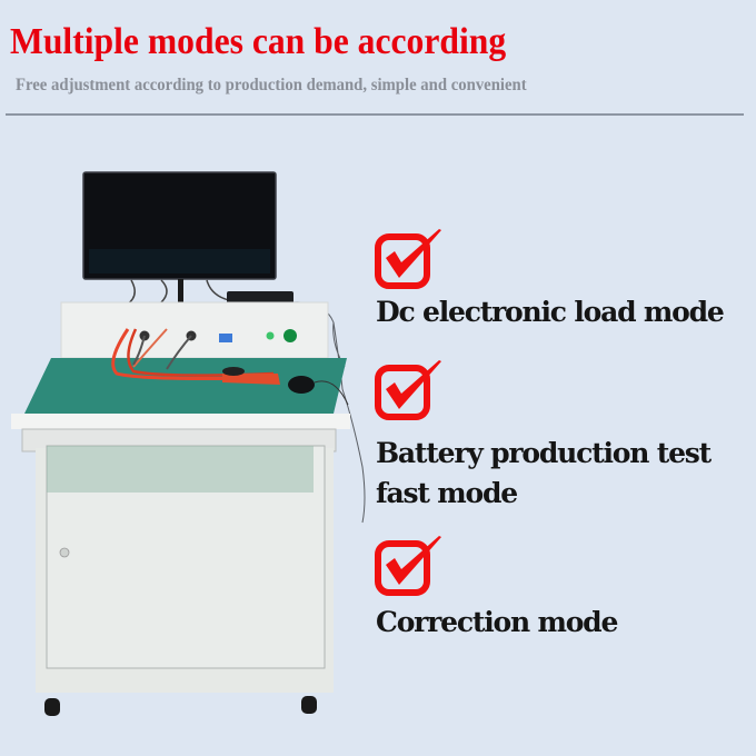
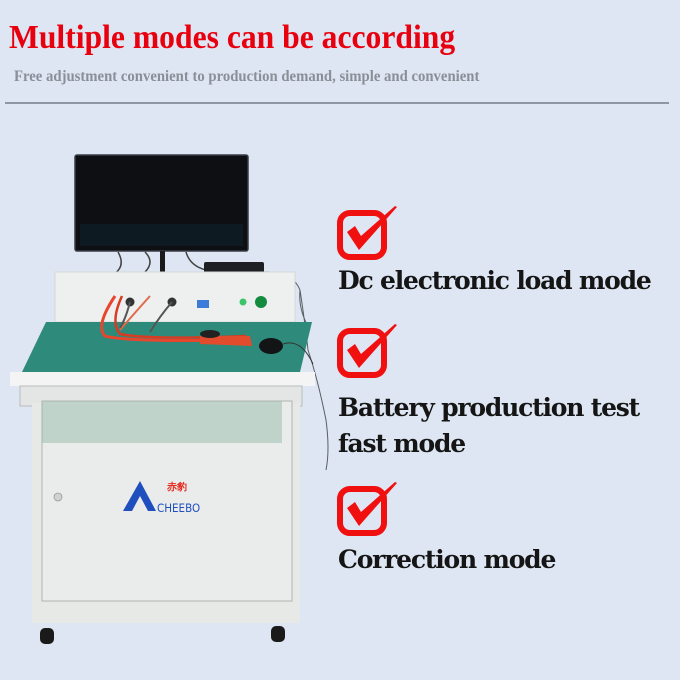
  Multiple modes can be according
- Free adjustment according to production demand, simple and convenient
+ Free adjustment convenient to production demand, simple and convenient
+ 赤豹
+ CHEEBO
  Dc electronic load mode
  Battery production test
  fast mode
  Correction mode
